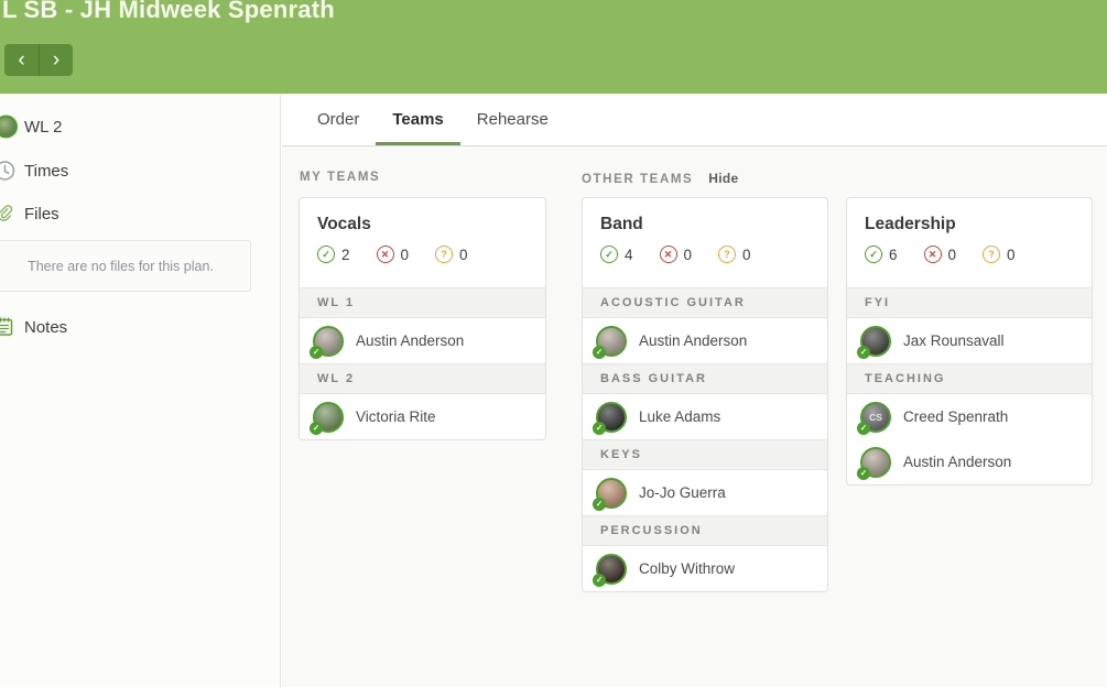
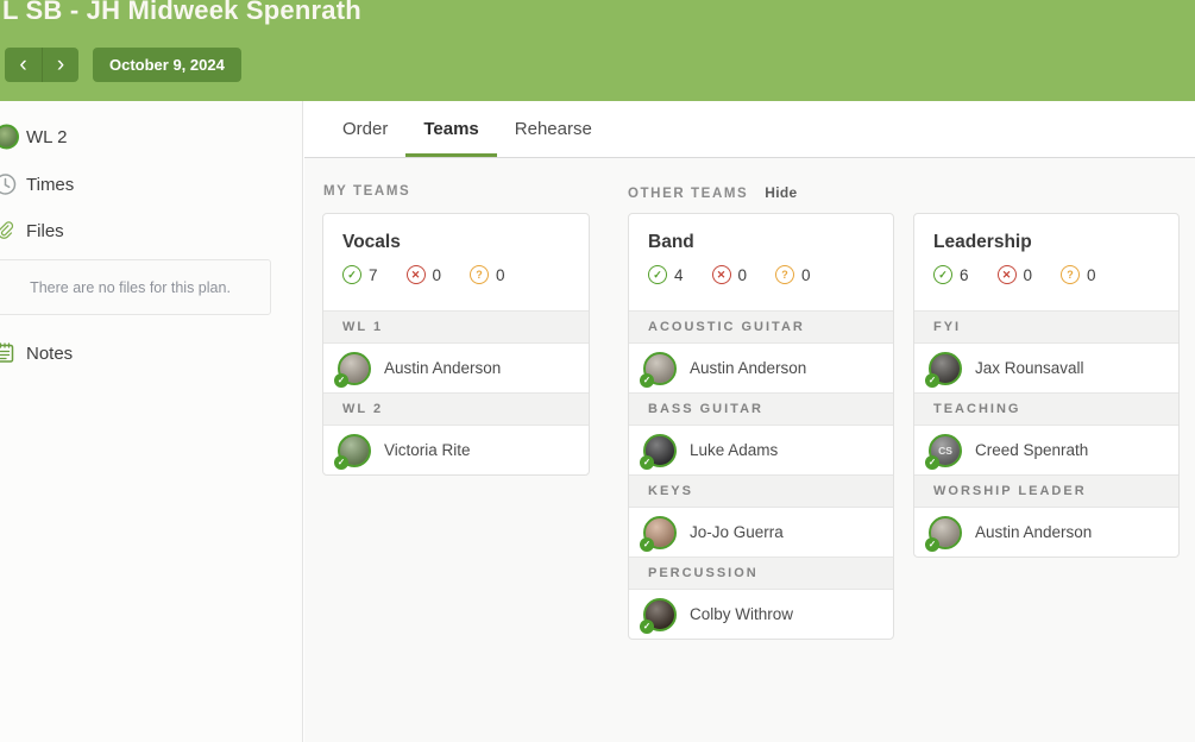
  L SB - JH Midweek Spenrath
  ‹
  ›
+ October 9, 2024
  WL 2
  Times
  Files
  There are no files for this plan.
  Notes
  Order
  Teams
  Rehearse
  MY TEAMS
  OTHER TEAMS
  Hide
  Vocals
  ✓
- 2
+ 7
  ✕
  0
  ?
  0
  WL 1
  ✓
  Austin Anderson
  WL 2
  ✓
  Victoria Rite
  Band
  ✓
  4
  ✕
  0
  ?
  0
  ACOUSTIC GUITAR
  ✓
  Austin Anderson
  BASS GUITAR
  ✓
  Luke Adams
  KEYS
  ✓
  Jo-Jo Guerra
  PERCUSSION
  ✓
  Colby Withrow
  Leadership
  ✓
  6
  ✕
  0
  ?
  0
  FYI
  ✓
  Jax Rounsavall
  TEACHING
  CS
  ✓
  Creed Spenrath
+ WORSHIP LEADER
  ✓
  Austin Anderson
